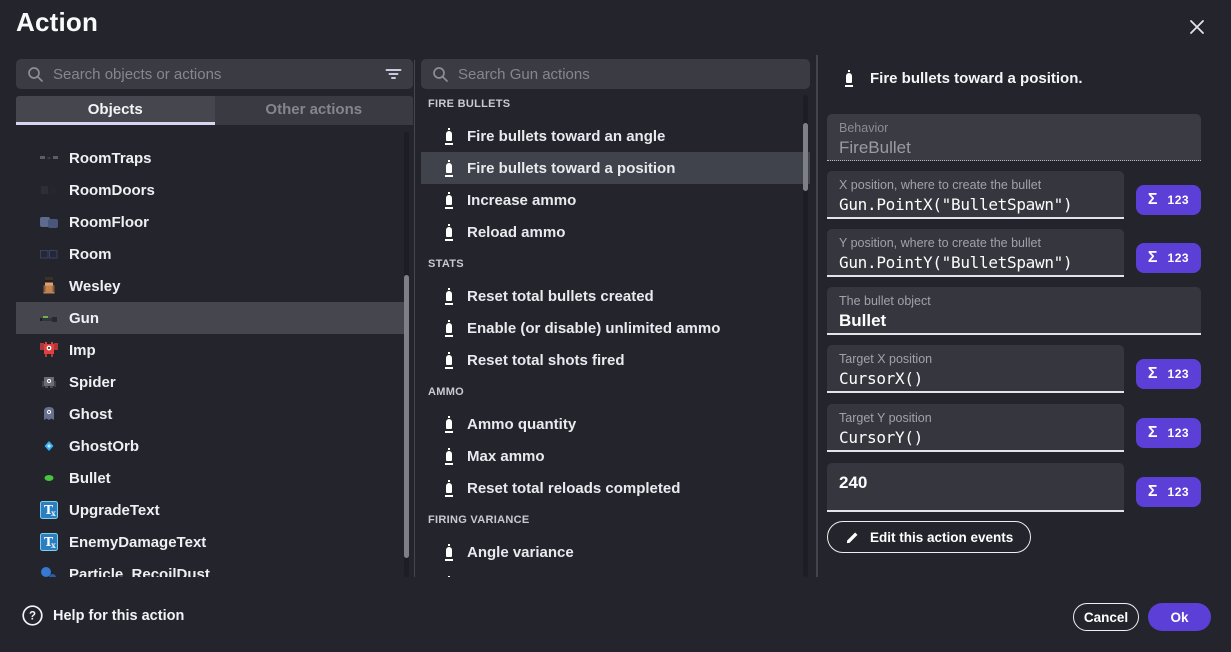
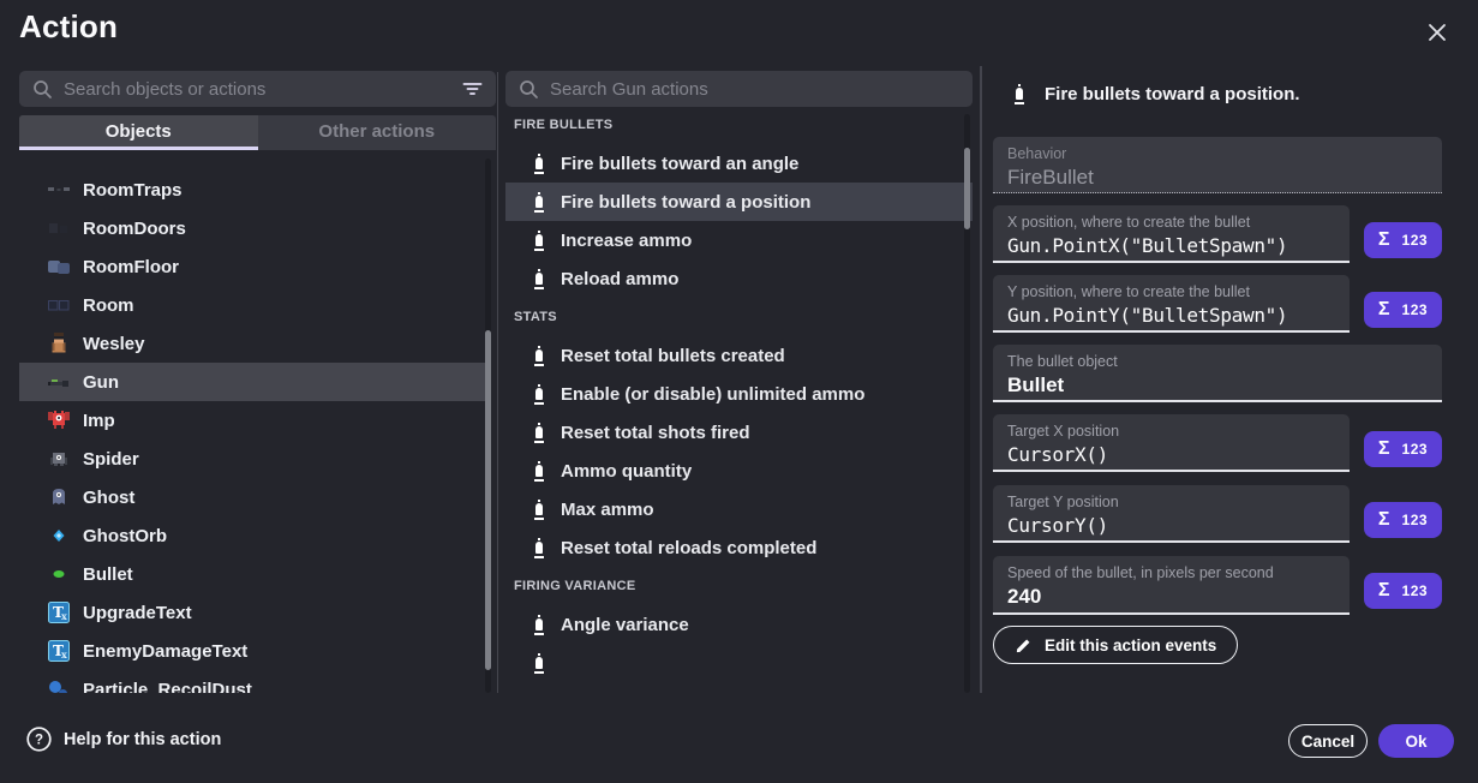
  Action
  Search objects or actions
  Objects
  Other actions
  RoomTraps
  RoomDoors
  RoomFloor
  Room
  Wesley
  Gun
  Imp
  Spider
  Ghost
  GhostOrb
  Bullet
  T
  x
  UpgradeText
  T
  x
  EnemyDamageText
  Particle_RecoilDust
  Search Gun actions
  FIRE BULLETS
  Fire bullets toward an angle
  Fire bullets toward a position
  Increase ammo
  Reload ammo
  STATS
  Reset total bullets created
  Enable (or disable) unlimited ammo
  Reset total shots fired
- AMMO
  Ammo quantity
  Max ammo
  Reset total reloads completed
  FIRING VARIANCE
  Angle variance
  Fire bullets toward a position.
  Behavior
  FireBullet
  X position, where to create the bullet
  Gun.PointX("BulletSpawn")
  Σ
  123
  Y position, where to create the bullet
  Gun.PointY("BulletSpawn")
  Σ
  123
  The bullet object
  Bullet
  Target X position
  CursorX()
  Σ
  123
  Target Y position
  CursorY()
  Σ
  123
+ Speed of the bullet, in pixels per second
  240
  Σ
  123
  Edit this action events
  ?
  Help for this action
  Cancel
  Ok
